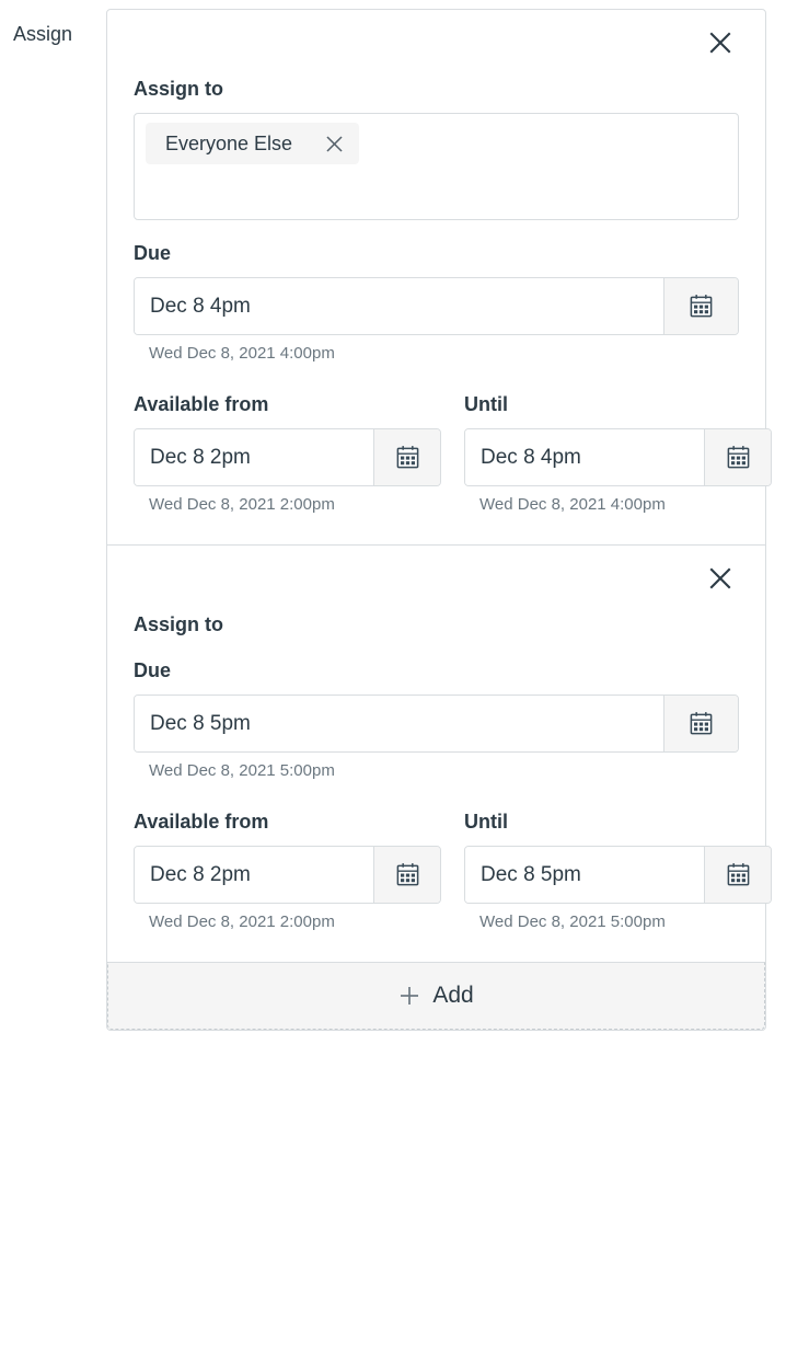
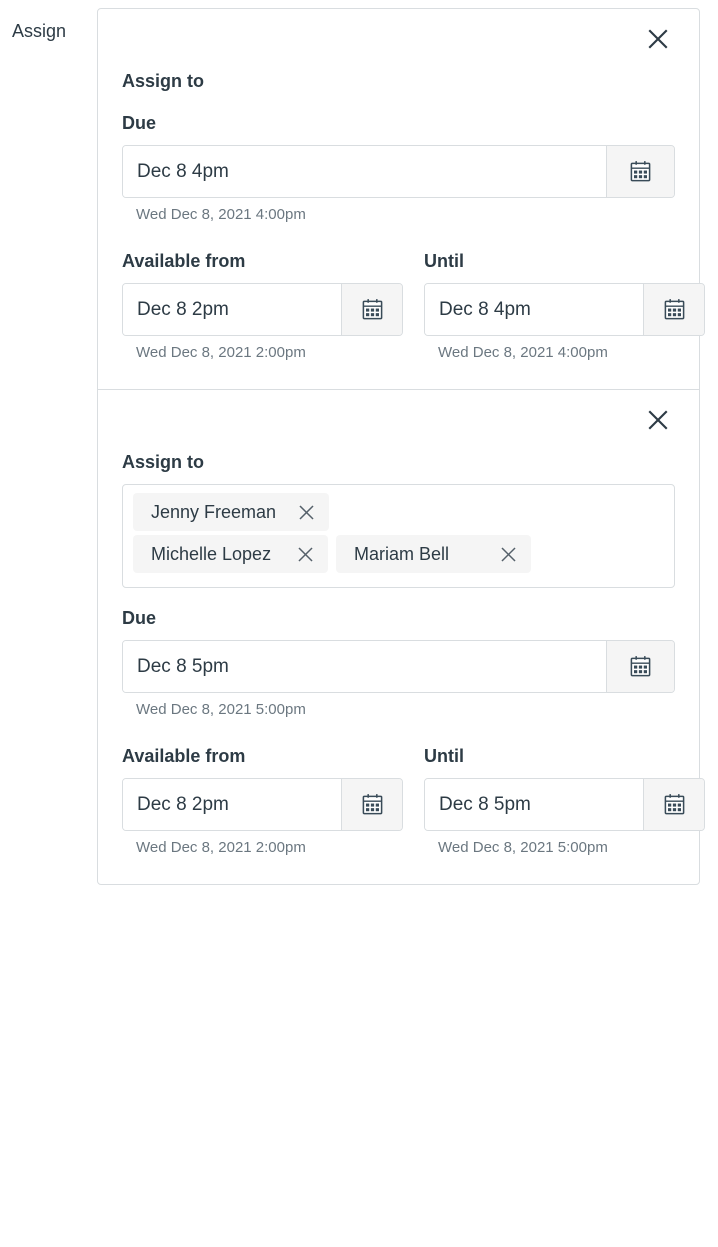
  Assign
  Assign to
- Everyone Else
  Due
  Dec 8 4pm
  Wed Dec 8, 2021 4:00pm
  Available from
  Dec 8 2pm
  Wed Dec 8, 2021 2:00pm
  Until
  Dec 8 4pm
  Wed Dec 8, 2021 4:00pm
  Assign to
+ Jenny Freeman
+ Michelle Lopez
+ Mariam Bell
  Due
  Dec 8 5pm
  Wed Dec 8, 2021 5:00pm
  Available from
  Dec 8 2pm
  Wed Dec 8, 2021 2:00pm
  Until
  Dec 8 5pm
  Wed Dec 8, 2021 5:00pm
- Add
